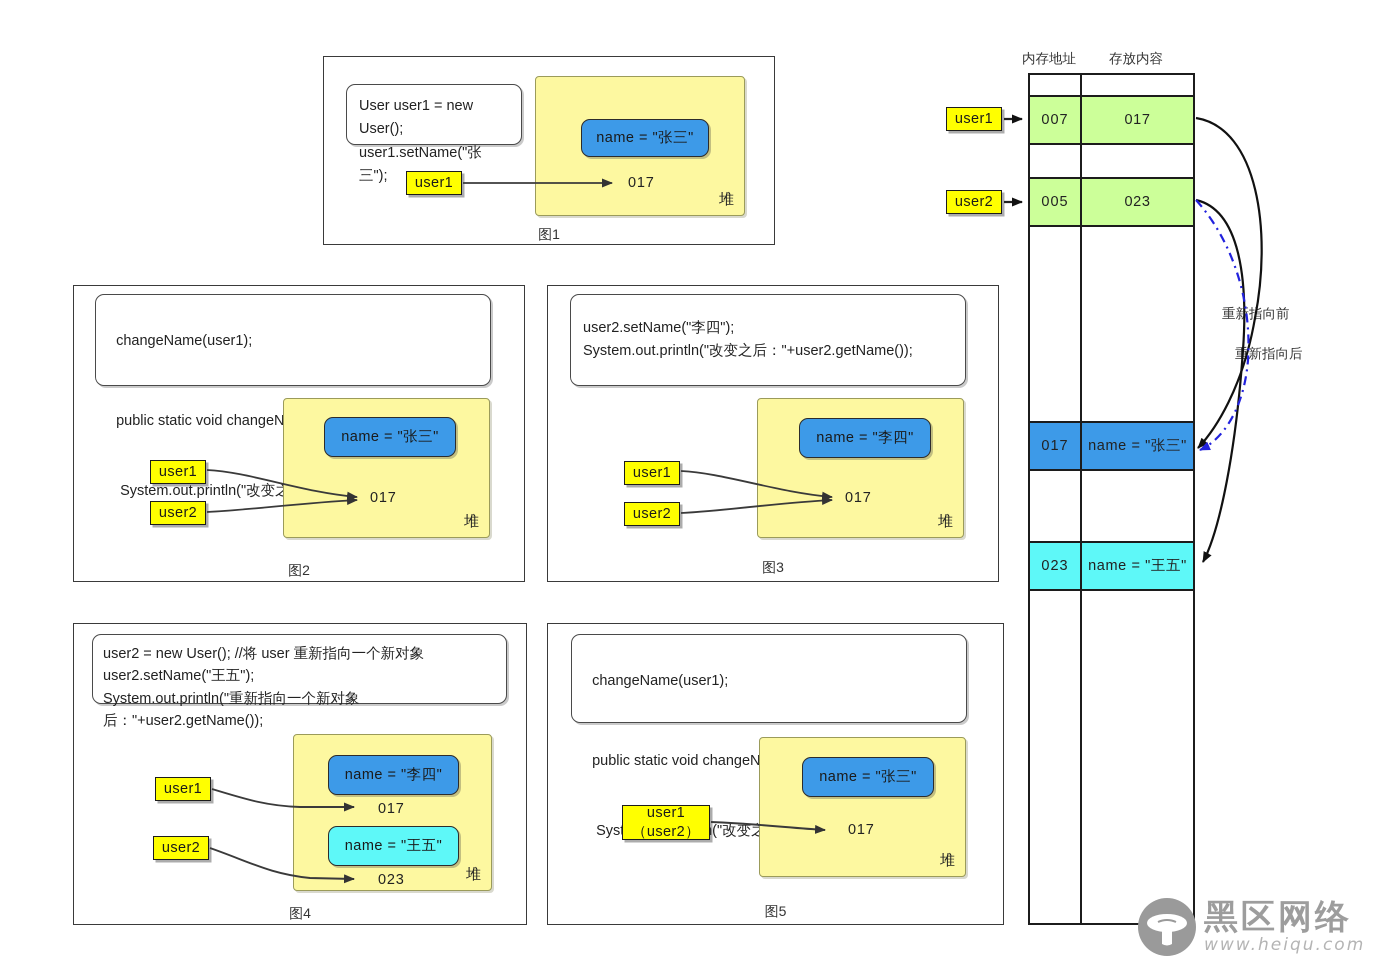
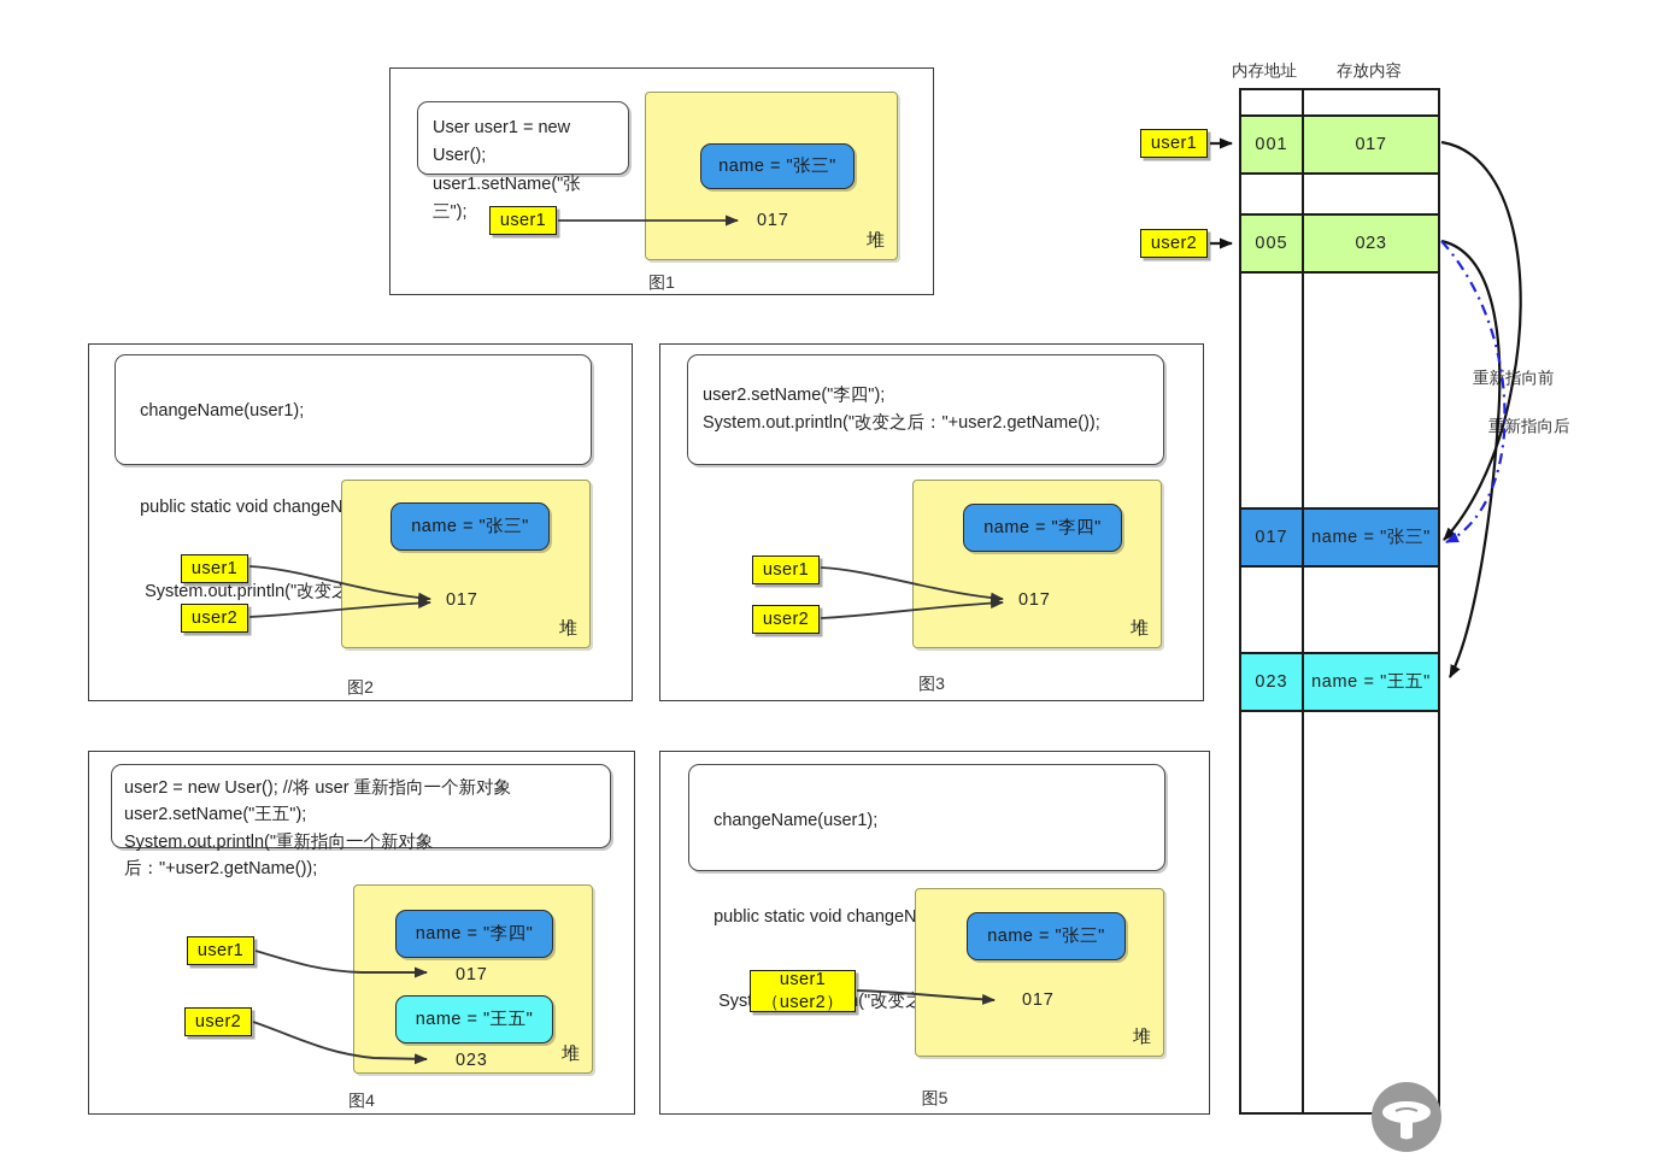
  User user1 = new User();
  user1.setName("张三");
  堆
  name = "张三"
  017
  user1
  图1
  changeName(user1); public static void changeN
  堆
  name = "张三"
  017
  user1
  user2
  图2
  user2.setName("李四");
  System.out.println("改变之后："+user2.getName());
  堆
  name = "李四"
  017
  user1
  user2
  图3
  user2 = new User(); //将 user 重新指向一个新对象
  user2.setName("王五");
  System.out.println("重新指向一个新对象后："+user2.getName());
  堆
  name = "李四"
  017
  name = "王五"
  023
  user1
  user2
  图4
  changeName(user1); public static void changeN
  堆
  name = "张三"
  017
  user1
  （user2）
  图5
  内存地址
  存放内容
- 007
+ 001
  017
  005
  023
  017
  name = "张三"
  023
  name = "王五"
  user1
  user2
  重新向前
  新指向后
- 黑区网络
- www.heiqu.com
